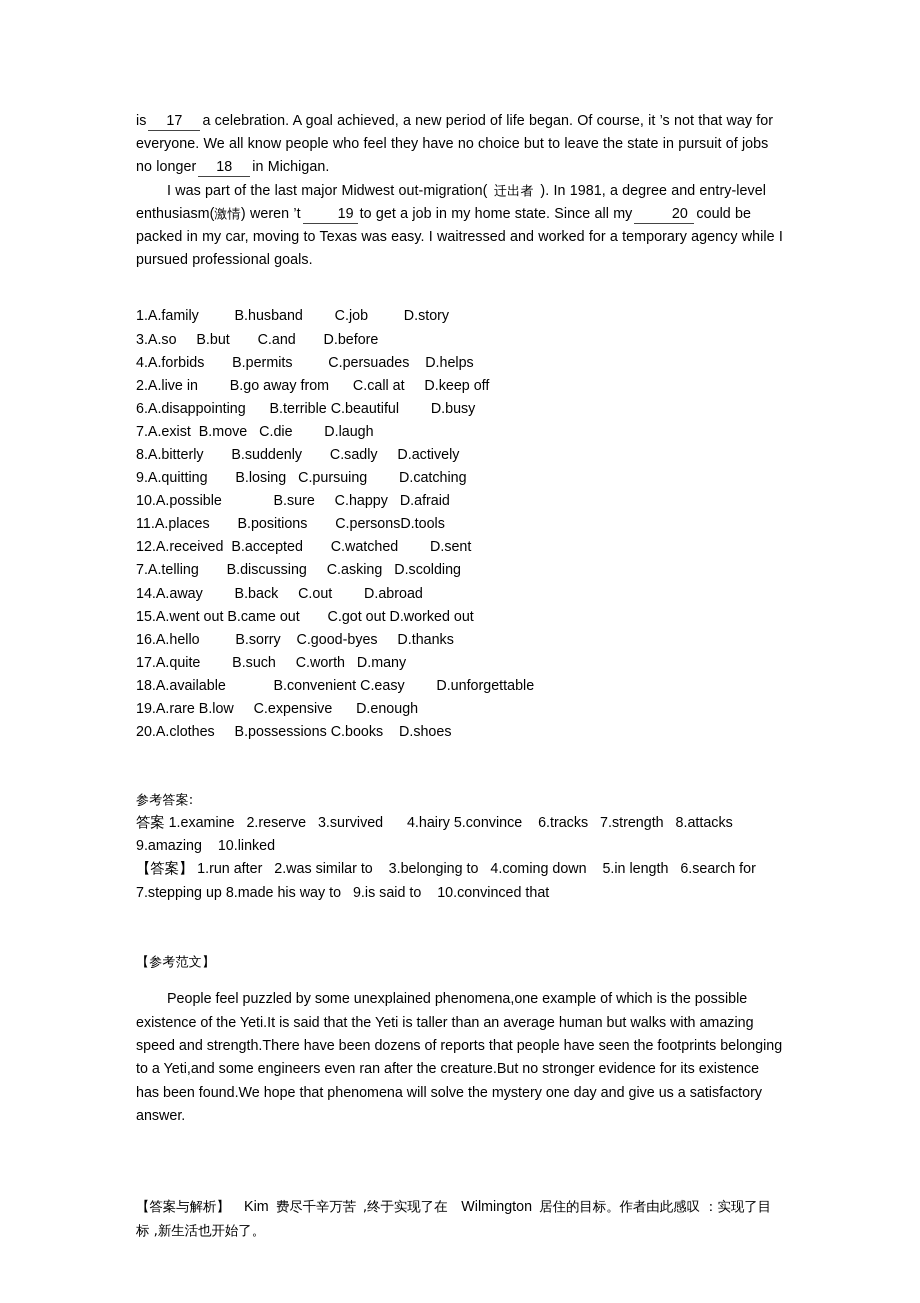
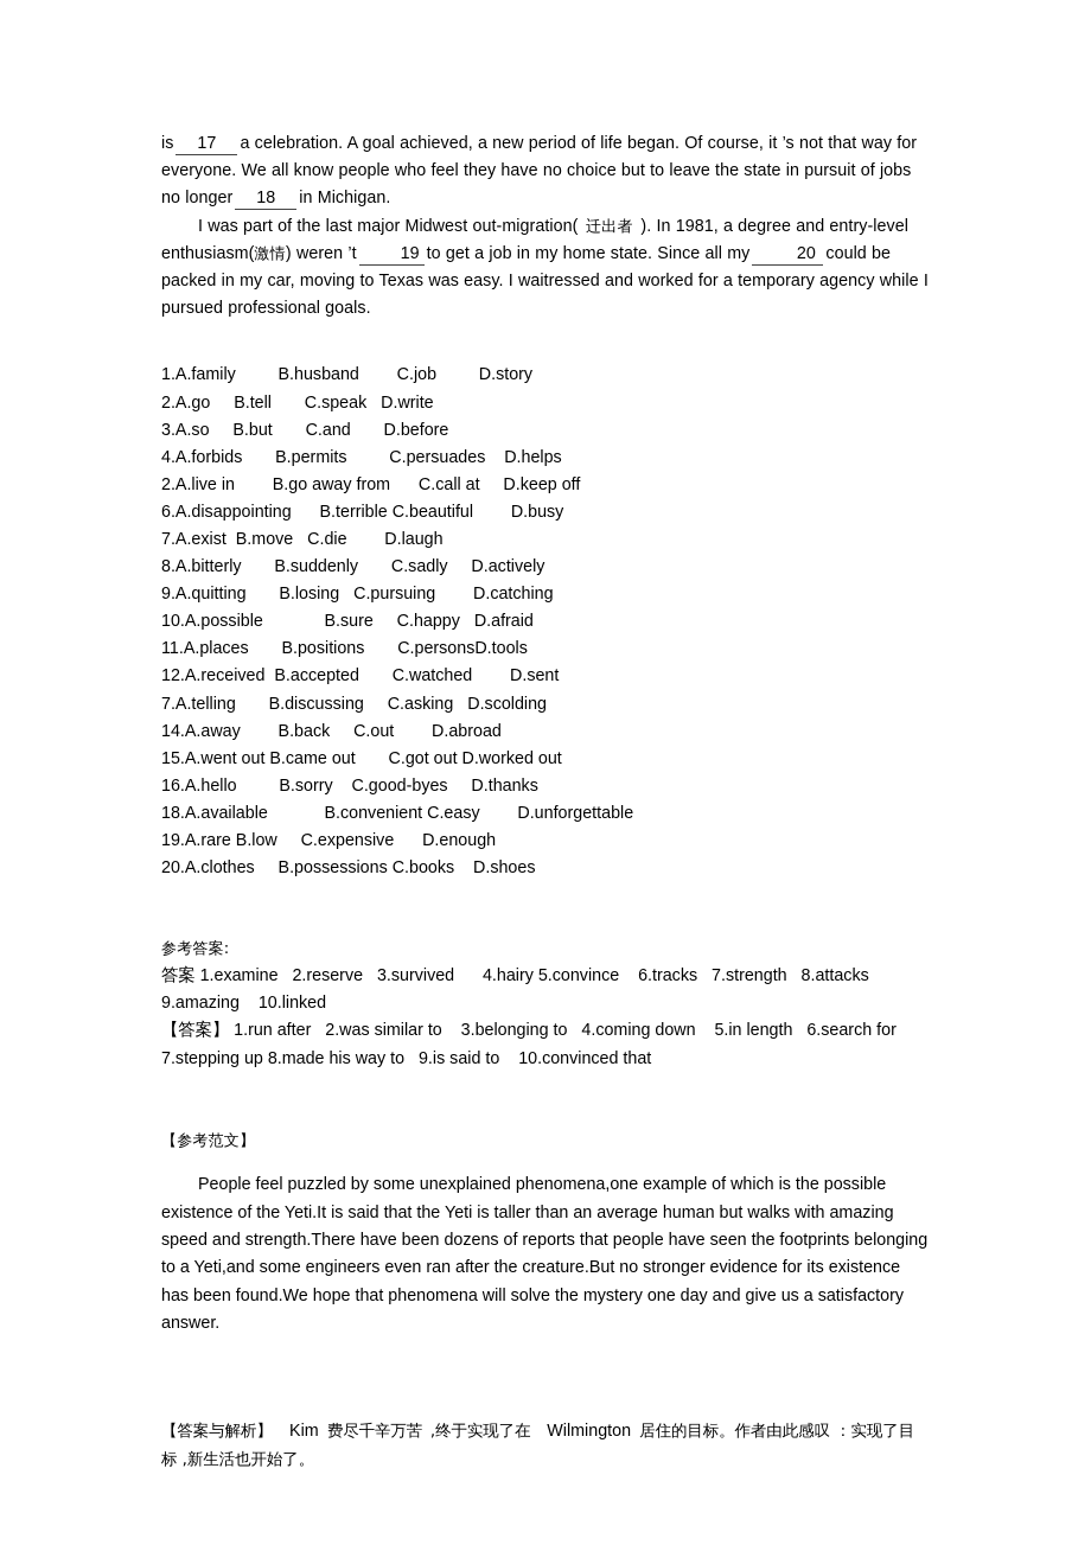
  is 17 a celebration. A goal achieved, a new period of life began. Of course, it ’s not that way for everyone. We all know people who feel they have no choice but to leave the state in pursuit of jobs no longer 18 in Michigan.
  I was part of the last major Midwest out-migration( 迁出者 ). In 1981, a degree and entry-level enthusiasm(激情) weren ’t 19 to get a job in my home state. Since all my 20 could be packed in my car, moving to Texas was easy. I waitressed and worked for a temporary agency while I pursued professional goals.
  1.A.family B.husband C.job D.story
+ 2.A.go B.tell C.speak D.write
  3.A.so B.but C.and D.before
  4.A.forbids B.permits C.persuades D.helps
  2.A.live in B.go away from C.call at D.keep off
  6.A.disappointing B.terrible C.beautiful D.busy
  7.A.exist B.move C.die D.laugh
  8.A.bitterly B.suddenly C.sadly D.actively
  9.A.quitting B.losing C.pursuing D.catching
  10.A.possible B.sure C.happy D.afraid
  11.A.places B.positions C.personsD.tools
  12.A.received B.accepted C.watched D.sent
  7.A.telling B.discussing C.asking D.scolding
  14.A.away B.back C.out D.abroad
  15.A.went out B.came out C.got out D.worked out
  16.A.hello B.sorry C.good-byes D.thanks
- 17.A.quite B.such C.worth D.many
  18.A.available B.convenient C.easy D.unforgettable
  19.A.rare B.low C.expensive D.enough
  20.A.clothes B.possessions C.books D.shoes
  参考答案:
  答案 1.examine 2.reserve 3.survived 4.hairy 5.convince 6.tracks 7.strength 8.attacks 9.amazing 10.linked
  【答案】 1.run after 2.was similar to 3.belonging to 4.coming down 5.in length 6.search for 7.stepping up 8.made his way to 9.is said to 10.convinced that
  【参考范文】
  People feel puzzled by some unexplained phenomena,one example of which is the possible existence of the Yeti.It is said that the Yeti is taller than an average human but walks with amazing speed and strength.There have been dozens of reports that people have seen the footprints belonging to a Yeti,and some engineers even ran after the creature.But no stronger evidence for its existence has been found.We hope that phenomena will solve the mystery one day and give us a satisfactory answer.
  【答案与解析】 Kim 费尽千辛万苦 ,终于实现了在 Wilmington 居住的目标。作者由此感叹 ：实现了目标 ,新生活也开始了。
